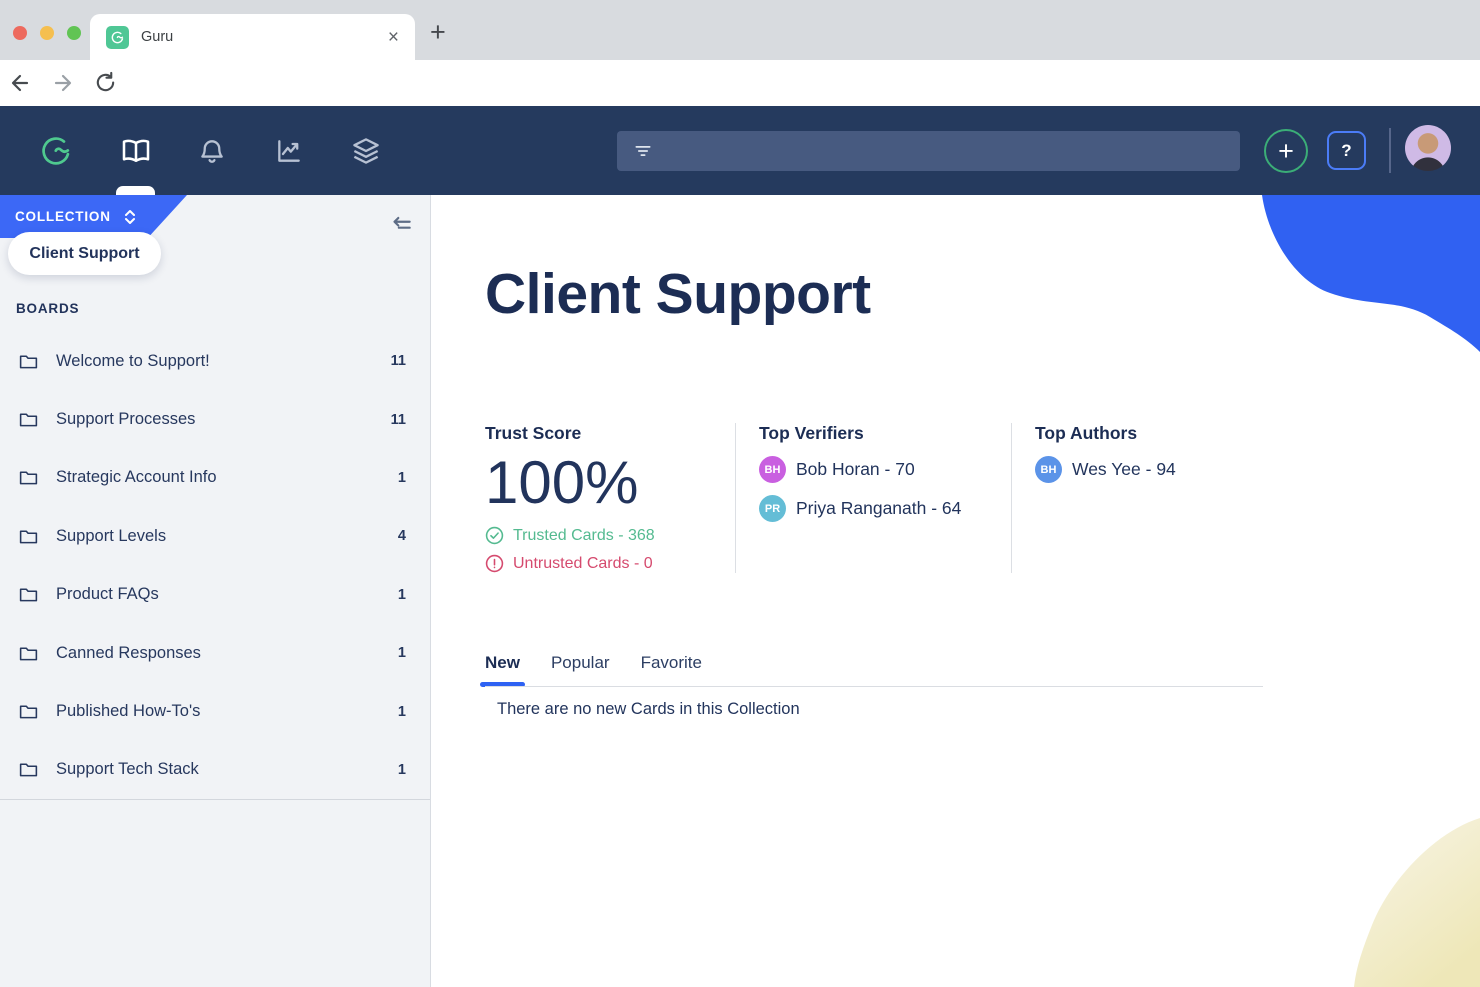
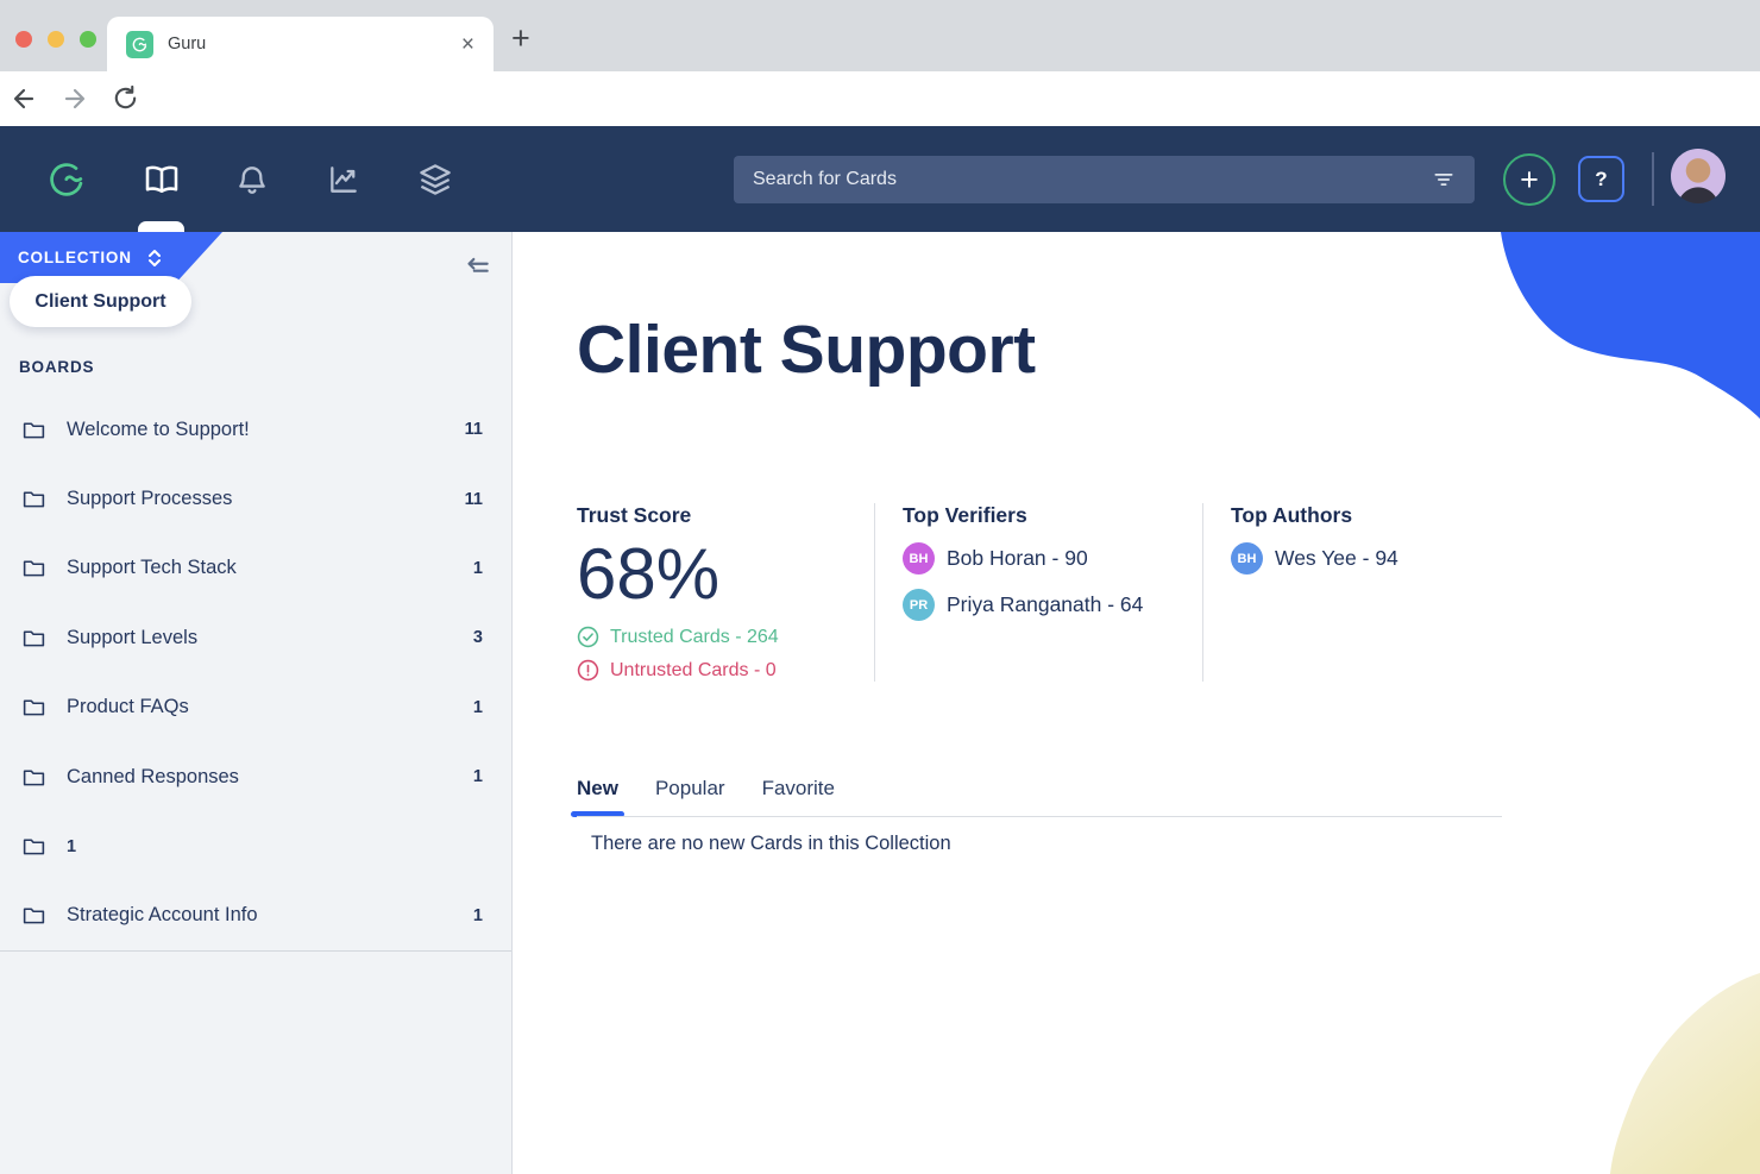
  Guru
  ×
  +
+ Search for Cards
  +
  ?
  COLLECTION
  Client Support
  BOARDS
  Welcome to Support!
  11
  Support Processes
  11
- Strategic Account Info
+ Support Tech Stack
  1
  Support Levels
- 4
+ 3
  Product FAQs
  1
  Canned Responses
  1
- Published How-To's
  1
- Support Tech Stack
+ Strategic Account Info
  1
  Client Support
  Trust Score
- 100%
+ 68%
- Trusted Cards - 368
+ Trusted Cards - 264
  Untrusted Cards - 0
  Top Verifiers
  BH
- Bob Horan - 70
+ Bob Horan - 90
  PR
  Priya Ranganath - 64
  Top Authors
  BH
  Wes Yee - 94
  New
  Popular
  Favorite
  There are no new Cards in this Collection
